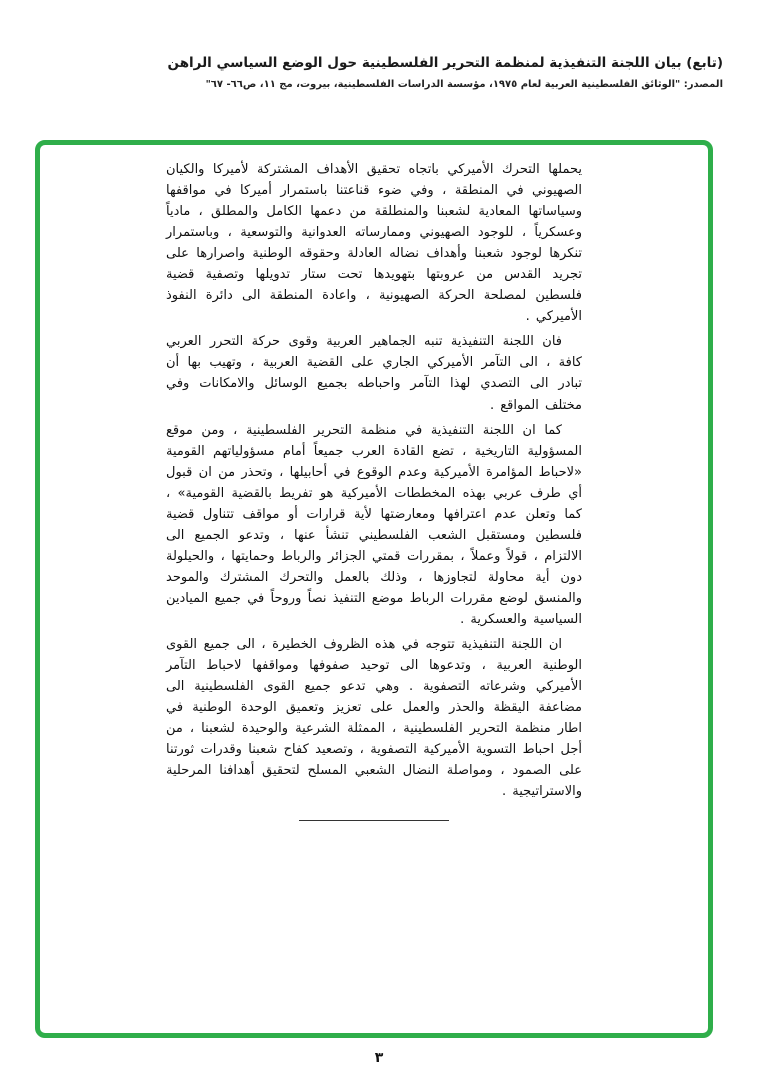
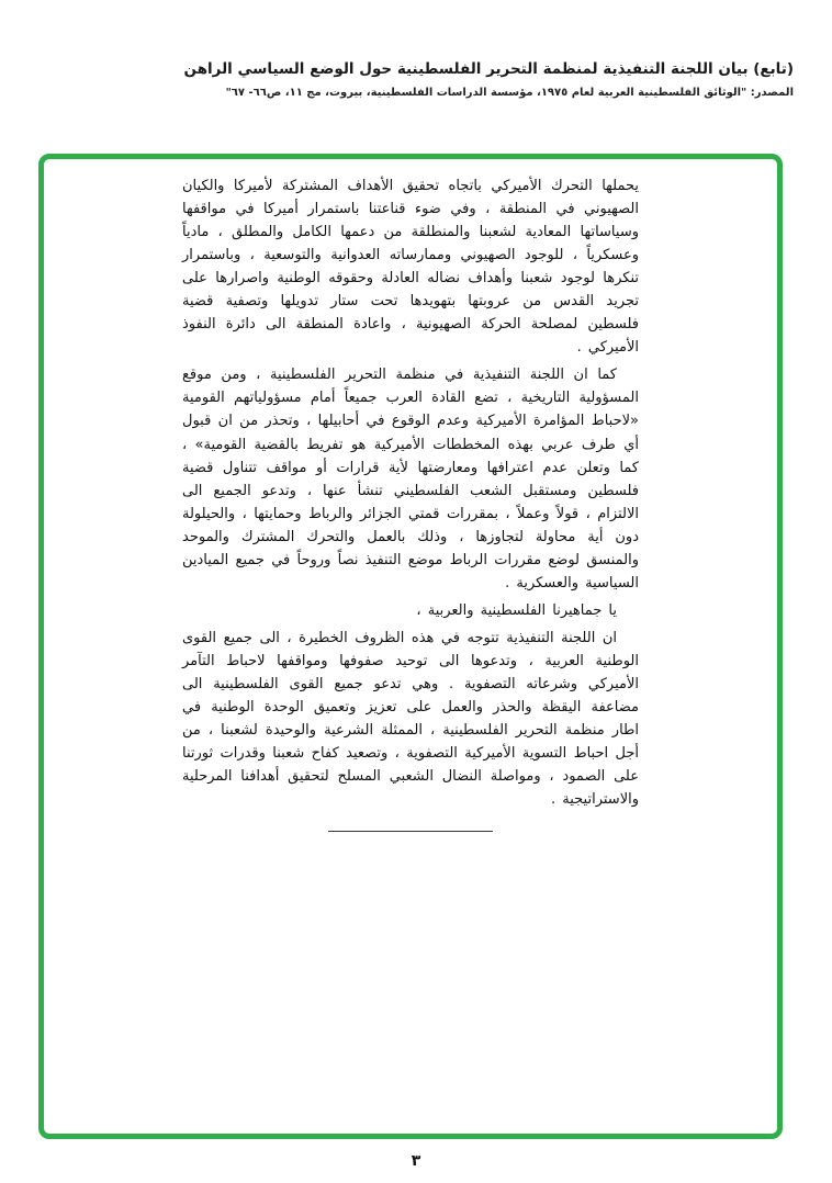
  (تابع) بيان اللجنة التنفيذية لمنظمة التحرير الفلسطينية حول الوضع السياسي الراهن
  المصدر: "الوثائق الفلسطينية العربية لعام ١٩٧٥، مؤسسة الدراسات الفلسطينية، بيروت، مج ١١، ص٦٦- ٦٧"
  يحملها التحرك الأميركي باتجاه تحقيق الأهداف المشتركة لأميركا والكيان الصهيوني في المنطقة ، وفي ضوء قناعتنا باستمرار أميركا في مواقفها وسياساتها المعادية لشعبنا والمنطلقة من دعمها الكامل والمطلق ، مادياً وعسكرياً ، للوجود الصهيوني وممارساته العدوانية والتوسعية ، وباستمرار تنكرها لوجود شعبنا وأهداف نضاله العادلة وحقوقه الوطنية واصرارها على تجريد القدس من عروبتها بتهويدها تحت ستار تدويلها وتصفية قضية فلسطين لمصلحة الحركة الصهيونية ، واعادة المنطقة الى دائرة النفوذ الأميركي .
- فان اللجنة التنفيذية تنبه الجماهير العربية وقوى حركة التحرر العربي كافة ، الى التآمر الأميركي الجاري على القضية العربية ، وتهيب بها أن تبادر الى التصدي لهذا التآمر واحباطه بجميع الوسائل والامكانات وفي مختلف المواقع .
  كما ان اللجنة التنفيذية في منظمة التحرير الفلسطينية ، ومن موقع المسؤولية التاريخية ، تضع القادة العرب جميعاً أمام مسؤولياتهم القومية «لاحباط المؤامرة الأميركية وعدم الوقوع في أحابيلها ، وتحذر من ان قبول أي طرف عربي بهذه المخططات الأميركية هو تفريط بالقضية القومية» ، كما وتعلن عدم اعترافها ومعارضتها لأية قرارات أو مواقف تتناول قضية فلسطين ومستقبل الشعب الفلسطيني تنشأ عنها ، وتدعو الجميع الى الالتزام ، قولاً وعملاً ، بمقررات قمتي الجزائر والرباط وحمايتها ، والحيلولة دون أية محاولة لتجاوزها ، وذلك بالعمل والتحرك المشترك والموحد والمنسق لوضع مقررات الرباط موضع التنفيذ نصاً وروحاً في جميع الميادين السياسية والعسكرية .
+ يا جماهيرنا الفلسطينية والعربية ،
  ان اللجنة التنفيذية تتوجه في هذه الظروف الخطيرة ، الى جميع القوى الوطنية العربية ، وتدعوها الى توحيد صفوفها ومواقفها لاحباط التآمر الأميركي وشرعاته التصفوية . وهي تدعو جميع القوى الفلسطينية الى مضاعفة اليقظة والحذر والعمل على تعزيز وتعميق الوحدة الوطنية في اطار منظمة التحرير الفلسطينية ، الممثلة الشرعية والوحيدة لشعبنا ، من أجل احباط التسوية الأميركية التصفوية ، وتصعيد كفاح شعبنا وقدرات ثورتنا على الصمود ، ومواصلة النضال الشعبي المسلح لتحقيق أهدافنا المرحلية والاستراتيجية .
  ٣
